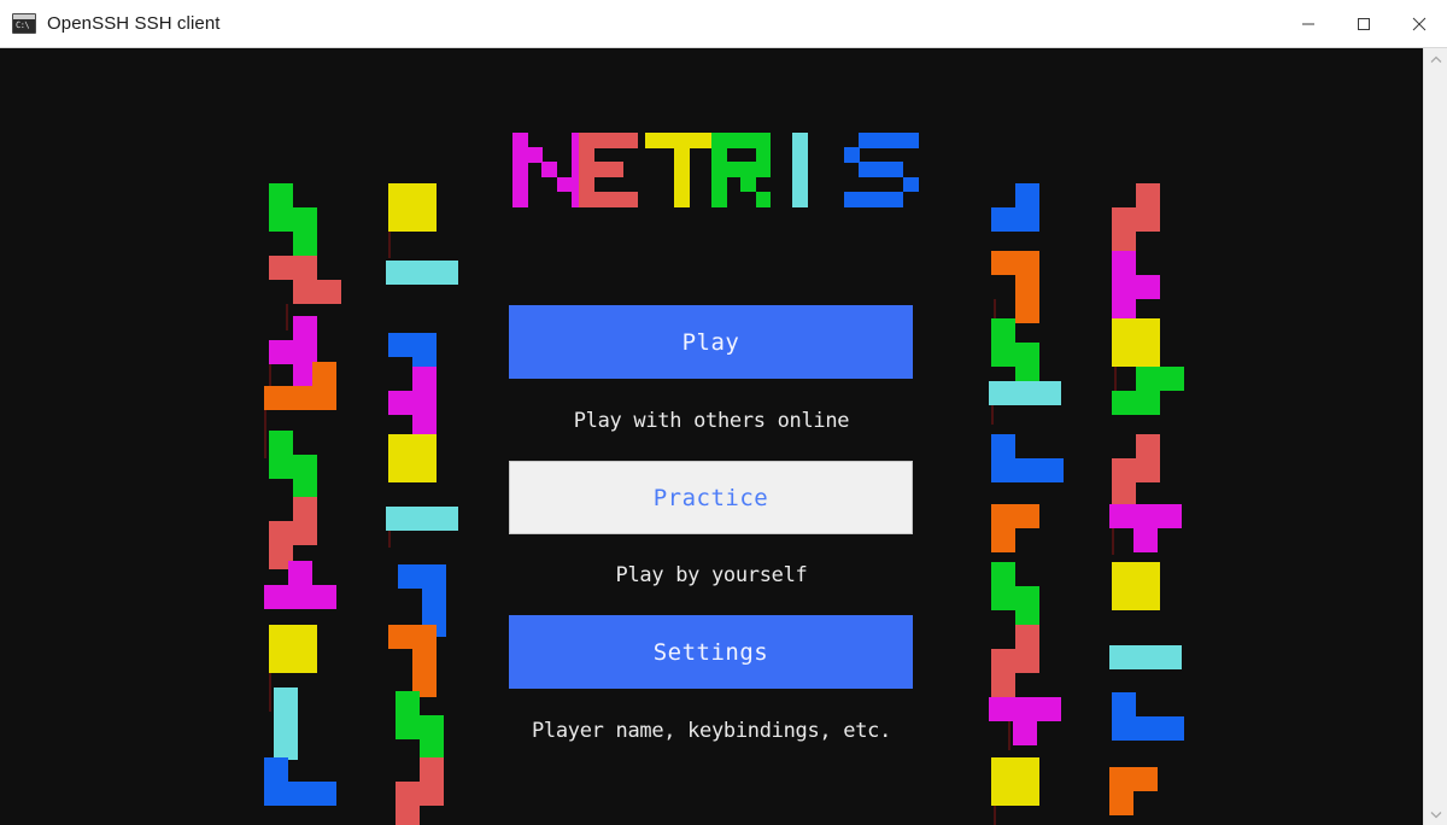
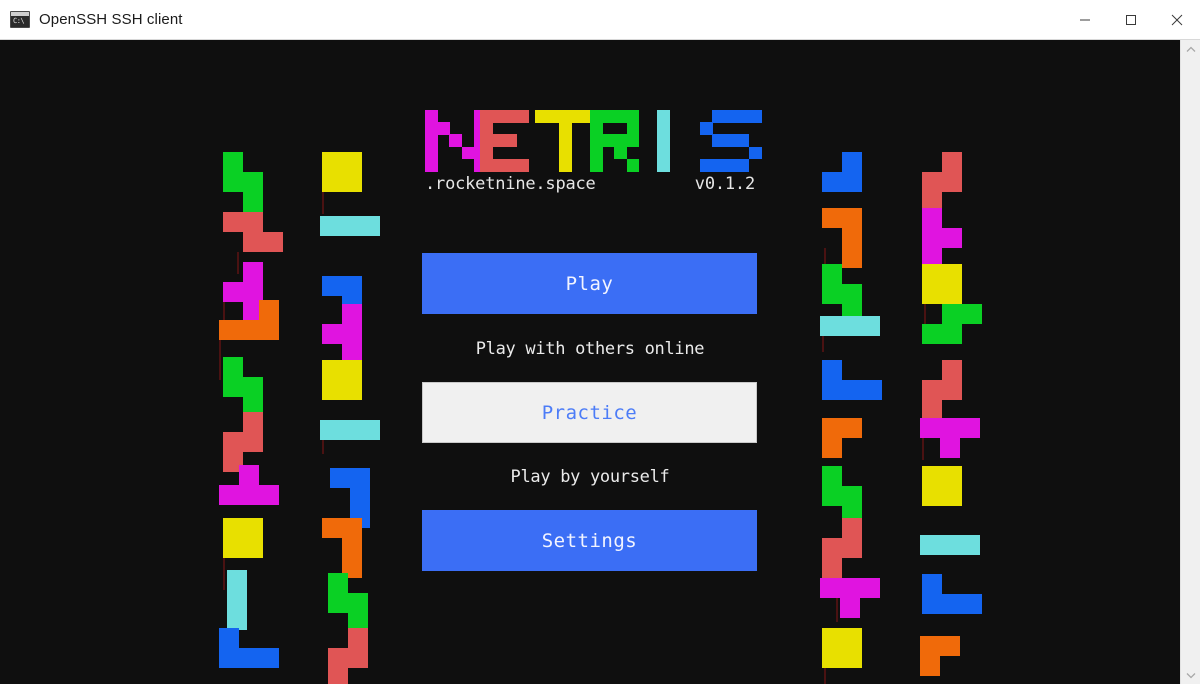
  OpenSSH SSH client
+ .rocketnine.space
+ v0.1.2
  Play
  Play with others online
  Practice
  Play by yourself
  Settings
- Player name, keybindings, etc.
